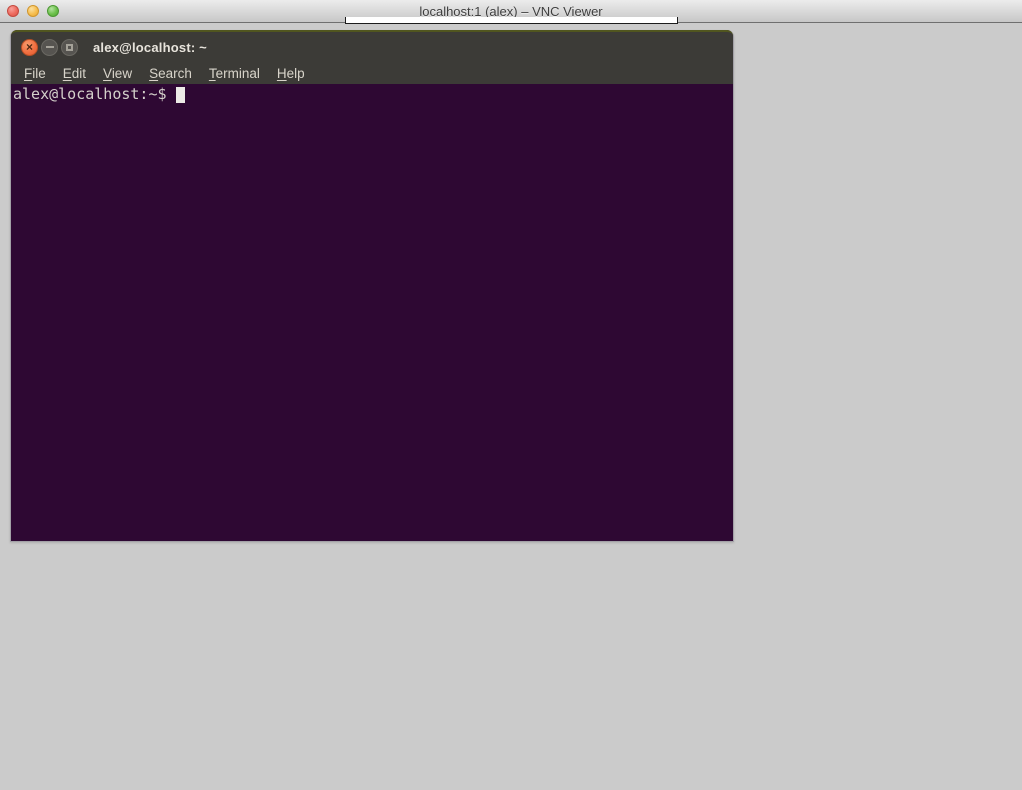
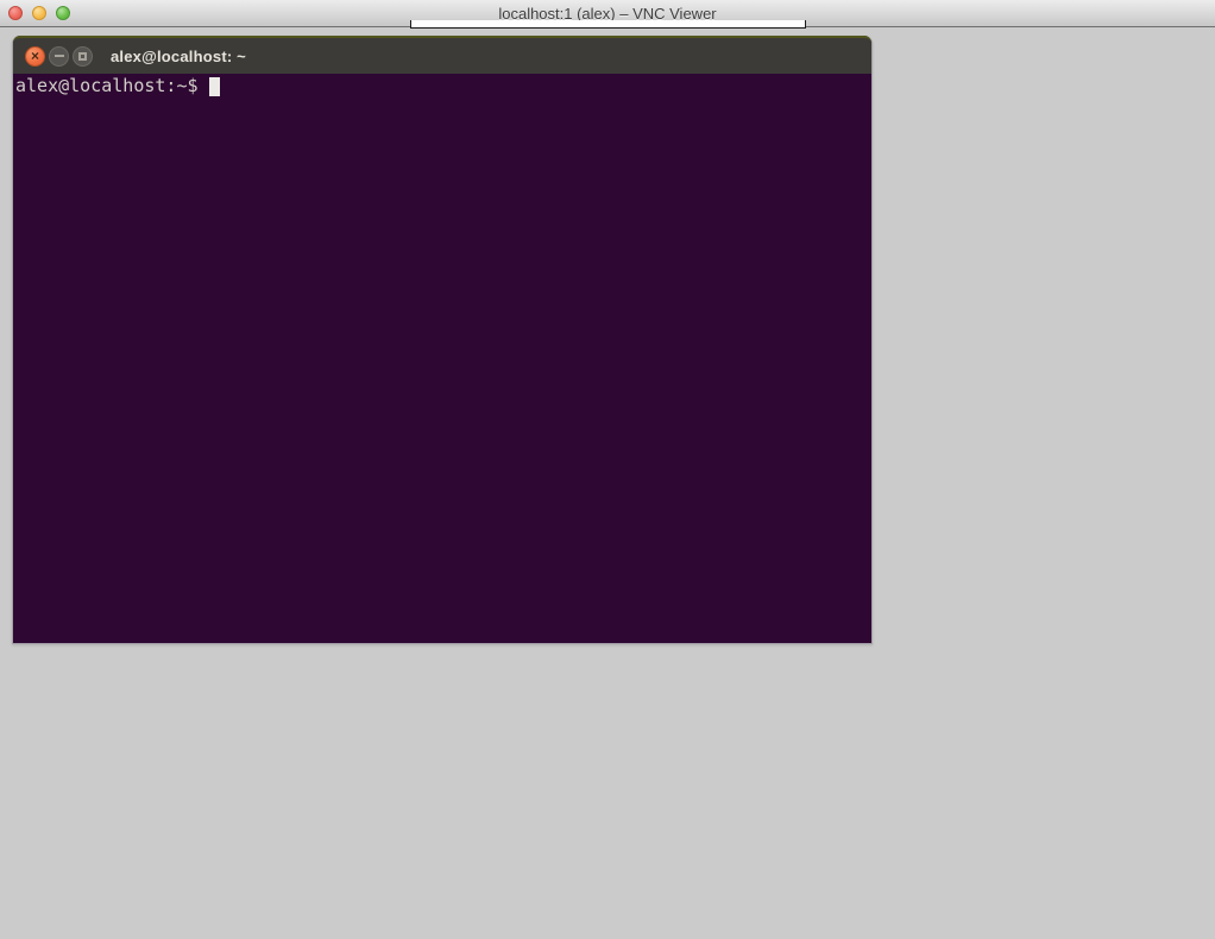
  localhost:1 (alex) – VNC Viewer
  ×
  alex@localhost: ~
- File
- Edit
- View
- Search
- Terminal
- Help
  alex@localhost:~$
